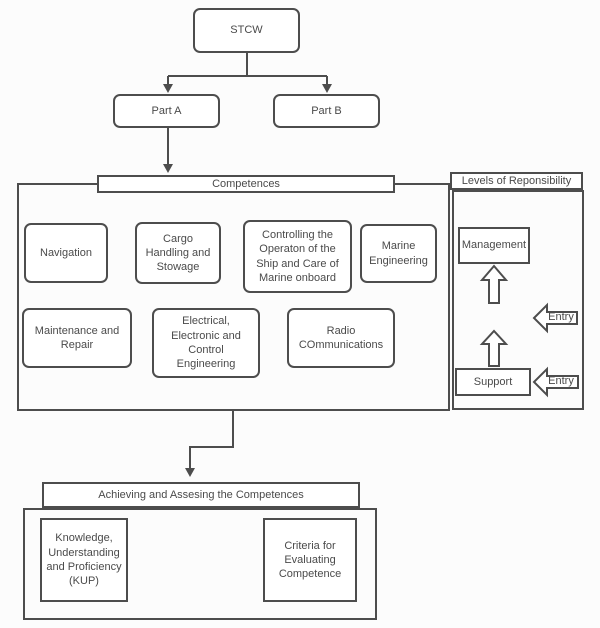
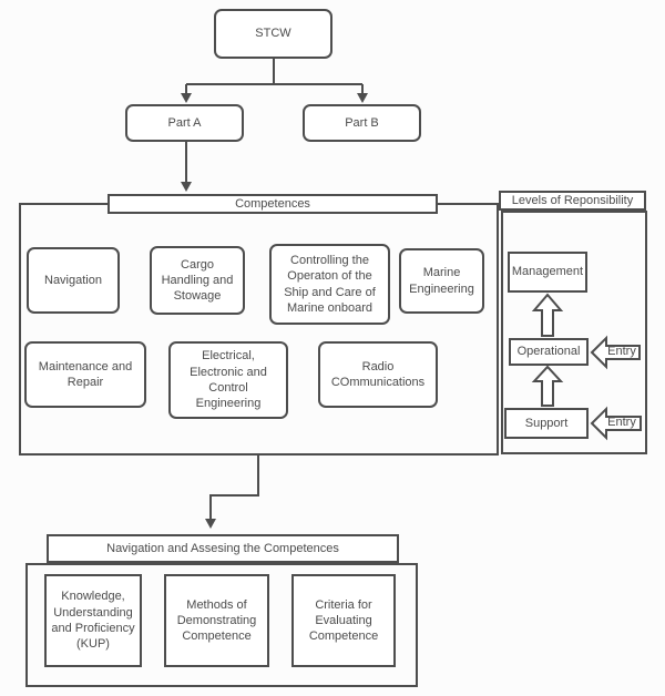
  STCW
  Part A
  Part B
  Competences
  Navigation
  Cargo Handling and Stowage
  Controlling the Operaton of the Ship and Care of Marine onboard
  Marine Engineering
  Maintenance and Repair
  Electrical, Electronic and Control Engineering
  Radio COmmunications
  Levels of Reponsibility
  Management
+ Operational
  Support
  Entry
  Entry
- Achieving and Assesing the Competences
+ Navigation and Assesing the Competences
  Knowledge, Understanding and Proficiency (KUP)
+ Methods of Demonstrating Competence
  Criteria for Evaluating Competence
